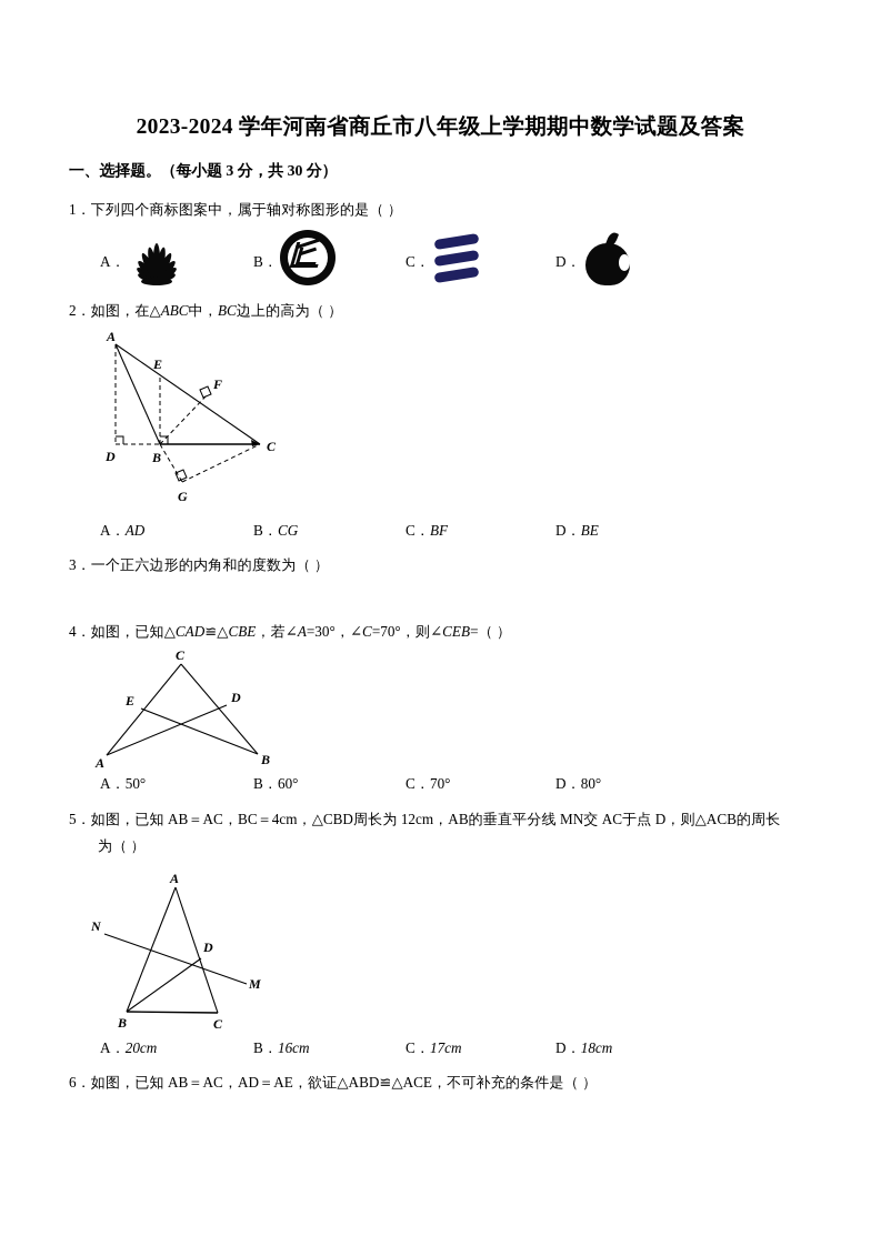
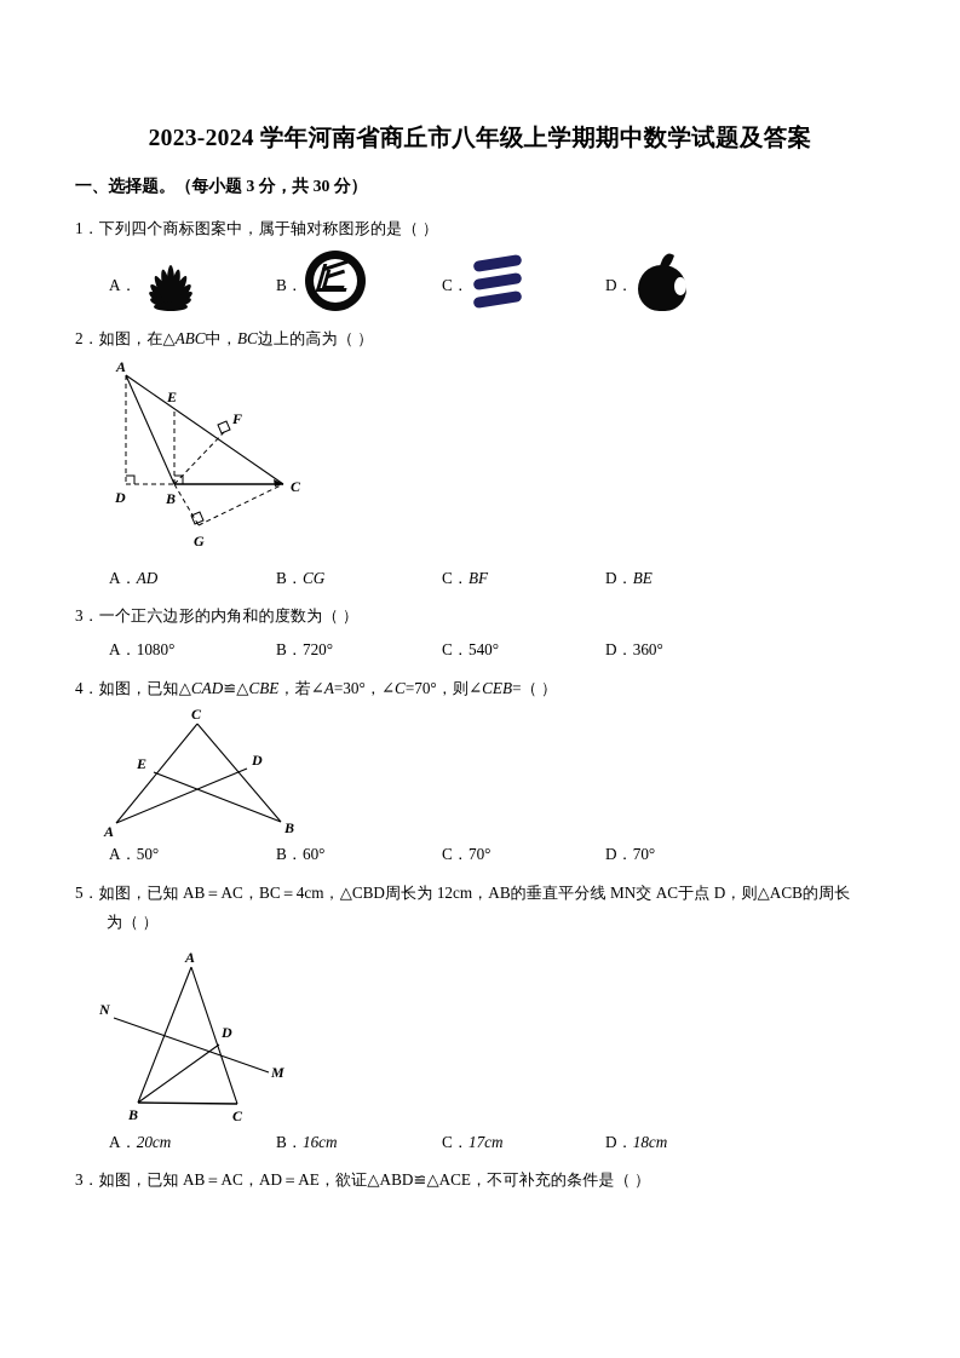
  2023-2024 学年河南省商丘市八年级上学期期中数学试题及答案
  一、选择题。（每小题 3 分，共 30 分）
  1．下列四个商标图案中，属于轴对称图形的是（ ）
  A．
  B．
  C．
  D．
  2．如图，在△ABC中，BC边上的高为（ ）
  A
  E
  F
  D
  B
  C
  G
  A．AD
  B．CG
  C．BF
  D．BE
  3．一个正六边形的内角和的度数为（ ）
+ A．1080°
+ B．720°
+ C．540°
+ D．360°
  4．如图，已知△CAD≌△CBE，若∠A=30°，∠C=70°，则∠CEB=（ ）
  C
  E
  D
  A
  B
  A．50°
  B．60°
  C．70°
- D．80°
+ D．70°
  5．如图，已知 AB＝AC，BC＝4cm，△CBD周长为 12cm，AB的垂直平分线 MN交 AC于点 D，则△ACB的周长
  为（ ）
  A
  N
  D
  M
  B
  C
  A．20cm
  B．16cm
  C．17cm
  D．18cm
- 6．如图，已知 AB＝AC，AD＝AE，欲证△ABD≌△ACE，不可补充的条件是（ ）
+ 3．如图，已知 AB＝AC，AD＝AE，欲证△ABD≌△ACE，不可补充的条件是（ ）
